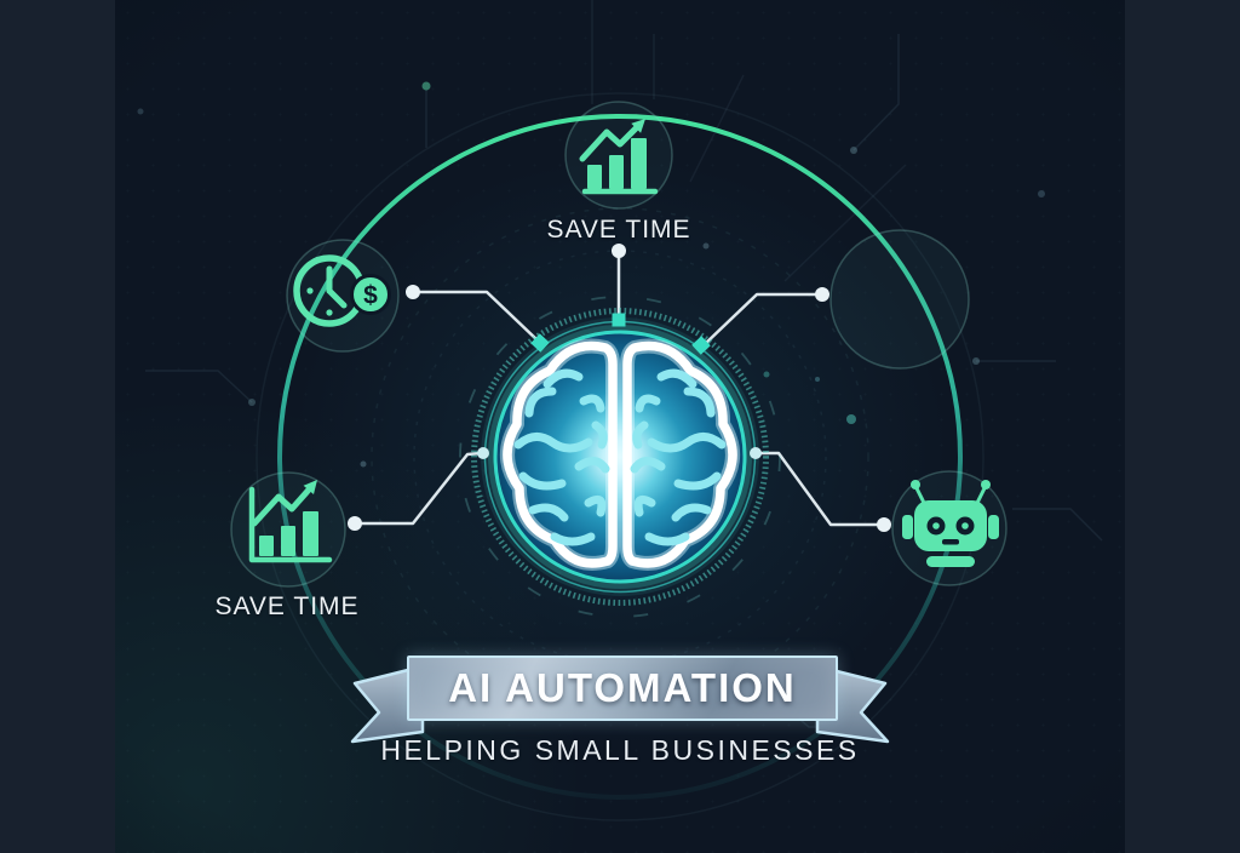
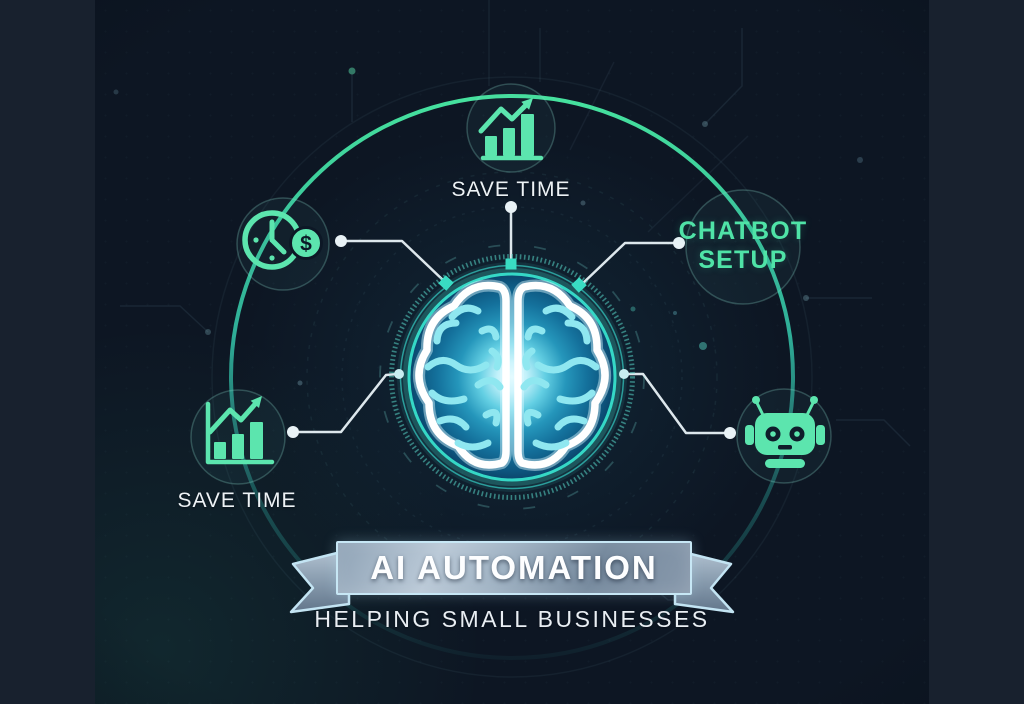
  $
  SAVE TIME
+ CHATBOT
+ SETUP
  SAVE TIME
  AI AUTOMATION
  HELPING SMALL BUSINESSES
